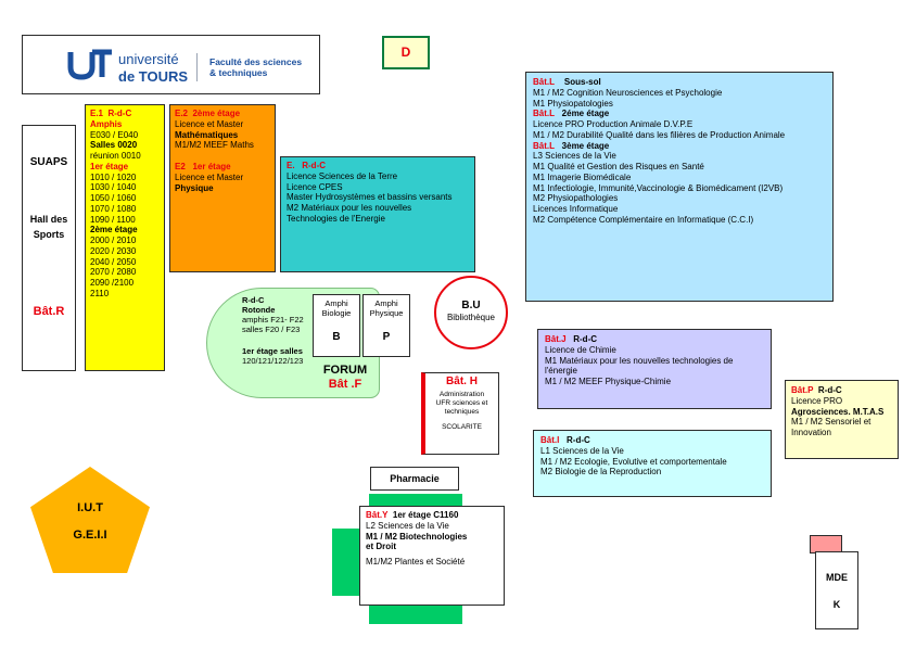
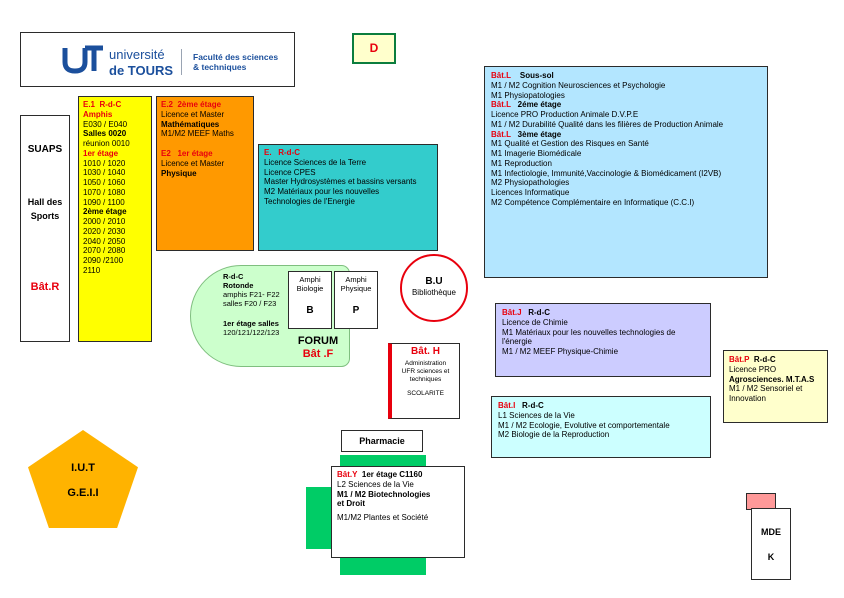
  université
  de TOURS
  Faculté des sciences
  & techniques
  D
  SUAPS
  Hall des
  Sports
  Bât.R
  E.1 R-d-C
  Amphis
  E030 / E040
  Salles 0020
  réunion 0010
  1er étage
  1010 / 1020
  1030 / 1040
  1050 / 1060
  1070 / 1080
  1090 / 1100
  2ème étage
  2000 / 2010
  2020 / 2030
  2040 / 2050
  2070 / 2080
  2090 /2100
  2110
  E.2 2ème étage
  Licence et Master
  Mathématiques
  M1/M2 MEEF Maths
  E2 1er étage
  Licence et Master
  Physique
  E. R-d-C
  Licence Sciences de la Terre
  Licence CPES
  Master Hydrosystèmes et bassins versants
  M2 Matériaux pour les nouvelles
  Technologies de l'Energie
  Bât.L Sous-sol
  M1 / M2 Cognition Neurosciences et Psychologie
  M1 Physiopatologies
  Bât.L 2éme étage
  Licence PRO Production Animale D.V.P.E
  M1 / M2 Durabilité Qualité dans les filières de Production Animale
  Bât.L 3ème étage
- L3 Sciences de la Vie
  M1 Qualité et Gestion des Risques en Santé
  M1 Imagerie Biomédicale
+ M1 Reproduction
  M1 Infectiologie, Immunité,Vaccinologie & Biomédicament (I2VB)
  M2 Physiopathologies
  Licences Informatique
  M2 Compétence Complémentaire en Informatique (C.C.I)
  Bât.J R-d-C
  Licence de Chimie
  M1 Matériaux pour les nouvelles technologies de
  l'énergie
  M1 / M2 MEEF Physique-Chimie
  Bât.P R-d-C
  Licence PRO
  Agrosciences. M.T.A.S
  M1 / M2 Sensoriel et
  Innovation
  Bât.I R-d-C
  L1 Sciences de la Vie
  M1 / M2 Ecologie, Evolutive et comportementale
  M2 Biologie de la Reproduction
  R-d-C
  Rotonde
  amphis F21- F22
  salles F20 / F23
  1er étage salles
  120/121/122/123
  FORUM
  Bât .F
  Amphi
  Biologie
  B
  Amphi
  Physique
  P
  B.U
  Bibliothèque
  Bât. H
  Pharmacie
  Bât.Y 1er étage C1160
  L2 Sciences de la Vie
  M1 / M2 Biotechnologies
  et Droit
  M1/M2 Plantes et Société
  I.U.T
  G.E.I.I
  MDE
  K
